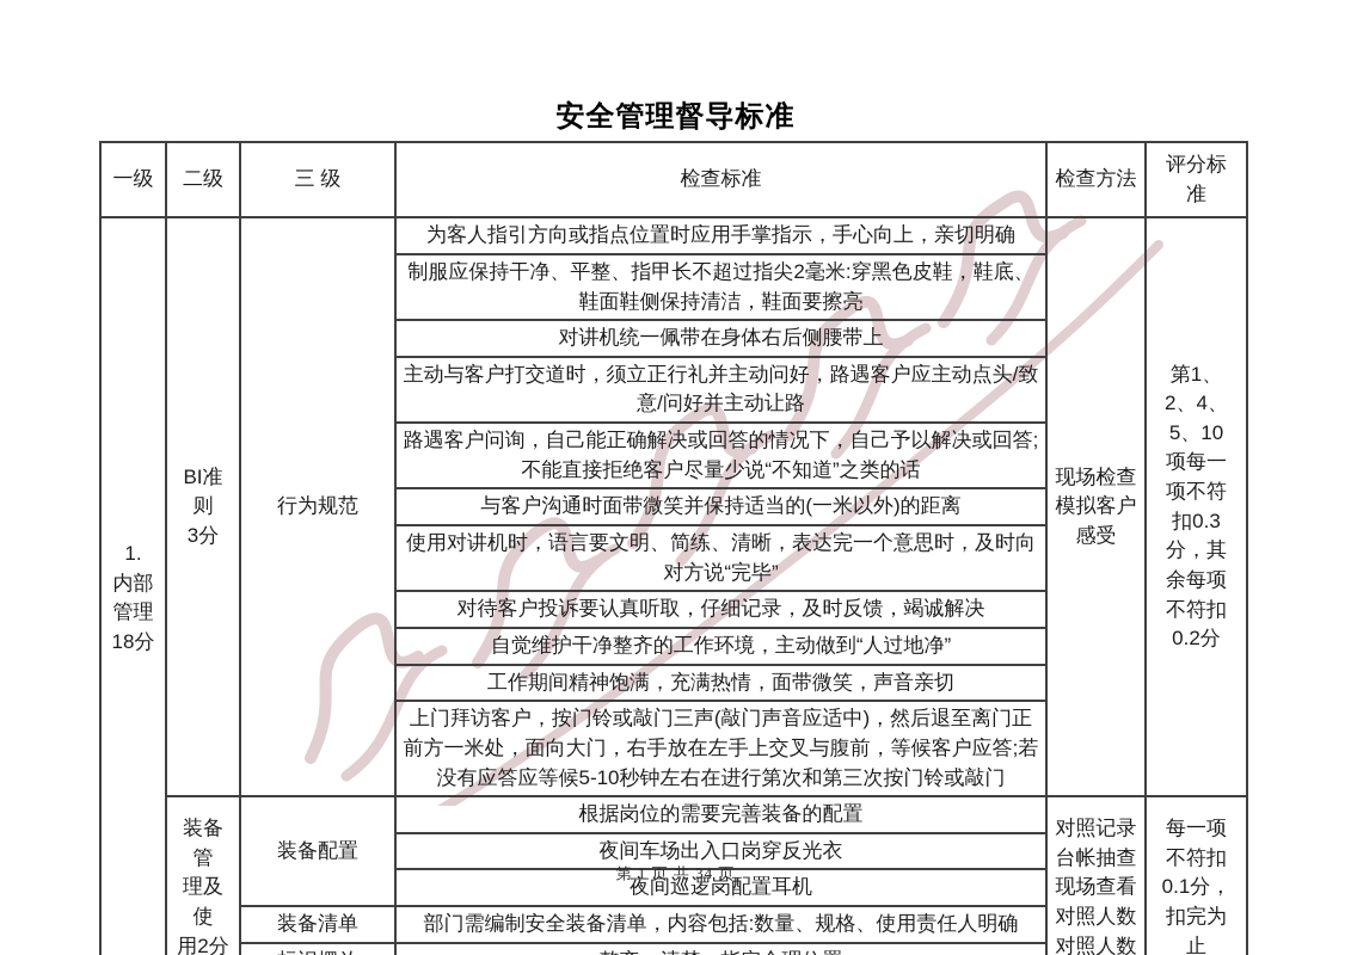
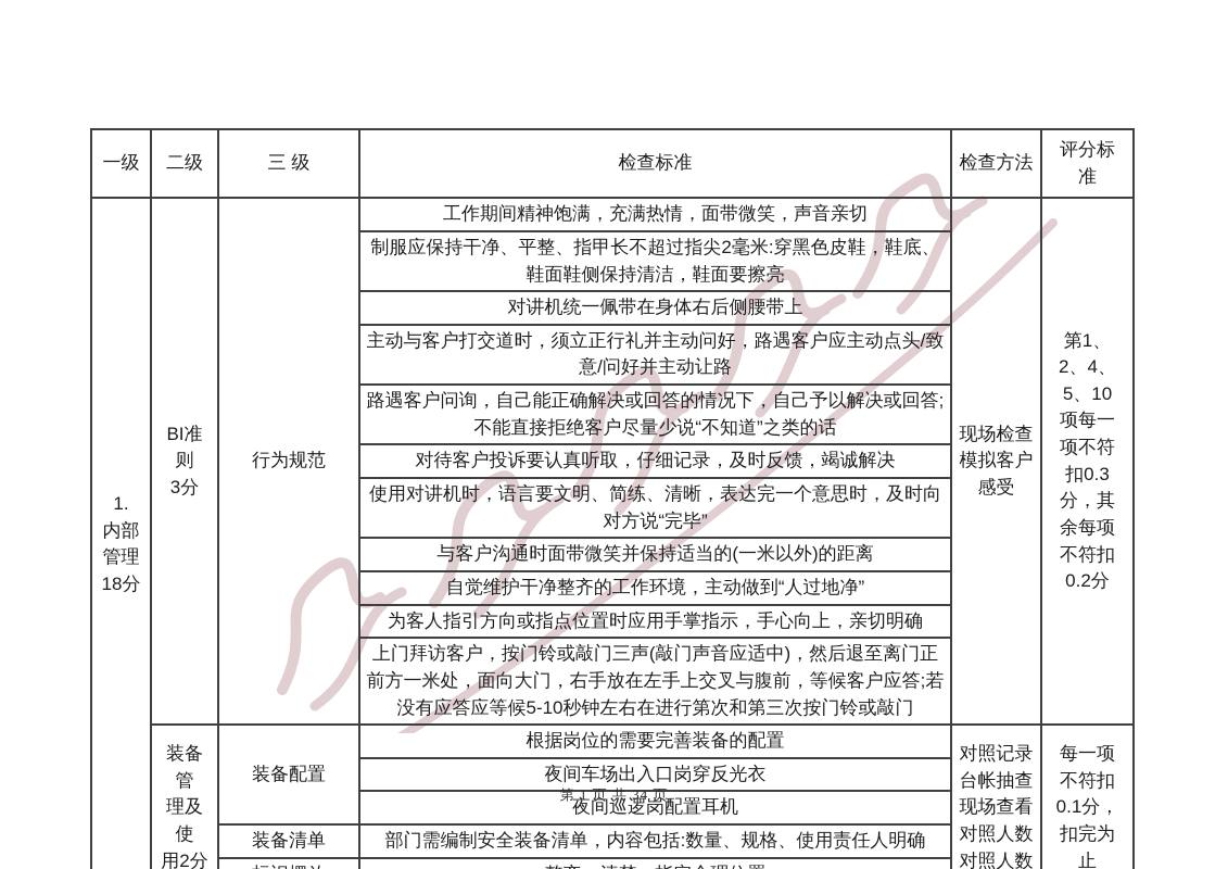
- 安全管理督导标准
  一级	二级	三 级	检查标准	检查方法	评分标 准
- 1. 内部 管理 18分	BI准则 3分	行为规范	为客人指引方向或指点位置时应用手掌指示，手心向上，亲切明确	现场检查 模拟客户 感受	第1、 2、4、 5、10 项每一 项不符 扣0.3 分，其 余每项 不符扣 0.2分
+ 1. 内部 管理 18分	BI准则 3分	行为规范	工作期间精神饱满，充满热情，面带微笑，声音亲切	现场检查 模拟客户 感受	第1、 2、4、 5、10 项每一 项不符 扣0.3 分，其 余每项 不符扣 0.2分
  制服应保持干净、平整、指甲长不超过指尖2毫米:穿黑色皮鞋，鞋底、鞋面鞋侧保持清洁，鞋面要擦亮
  对讲机统一佩带在身体右后侧腰带上
  主动与客户打交道时，须立正行礼并主动问好，路遇客户应主动点头/致意/问好并主动让路
  路遇客户问询，自己能正确解决或回答的情况下，自己予以解决或回答;不能直接拒绝客户尽量少说“不知道”之类的话
- 与客户沟通时面带微笑并保持适当的(一米以外)的距离
+ 对待客户投诉要认真听取，仔细记录，及时反馈，竭诚解决
  使用对讲机时，语言要文明、简练、清晰，表达完一个意思时，及时向对方说“完毕”
- 对待客户投诉要认真听取，仔细记录，及时反馈，竭诚解决
+ 与客户沟通时面带微笑并保持适当的(一米以外)的距离
  自觉维护干净整齐的工作环境，主动做到“人过地净”
- 工作期间精神饱满，充满热情，面带微笑，声音亲切
+ 为客人指引方向或指点位置时应用手掌指示，手心向上，亲切明确
  上门拜访客户，按门铃或敲门三声(敲门声音应适中)，然后退至离门正前方一米处，面向大门，右手放在左手上交叉与腹前，等候客户应答;若没有应答应等候5-10秒钟左右在进行第次和第三次按门铃或敲门
  装备管 理及使 用2分	装备配置	根据岗位的需要完善装备的配置	对照记录 台帐抽查 现场查看 对照人数 对照人数	每一项 不符扣 0.1分， 扣完为 止
  夜间车场出入口岗穿反光衣
  夜间巡逻岗配置耳机
  装备清单	部门需编制安全装备清单，内容包括:数量、规格、使用责任人明确
  第 1 页 共 34 页
